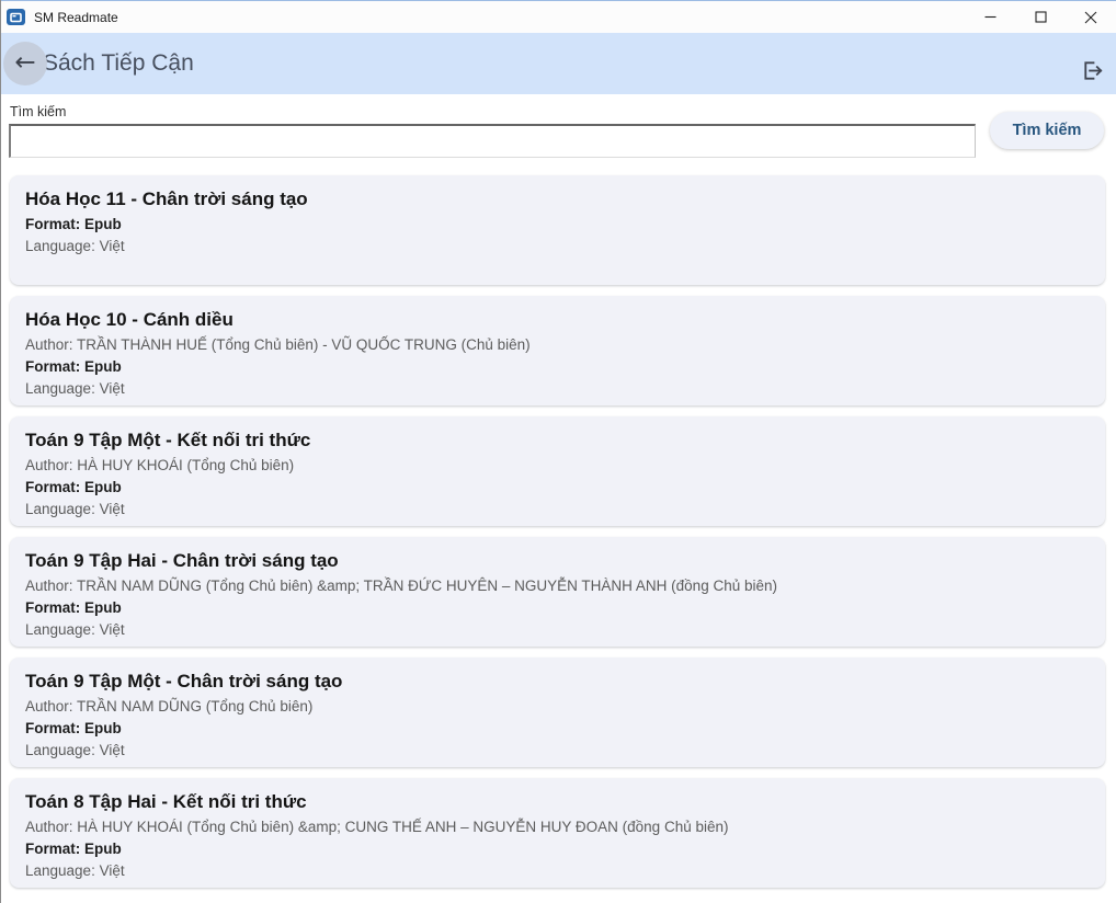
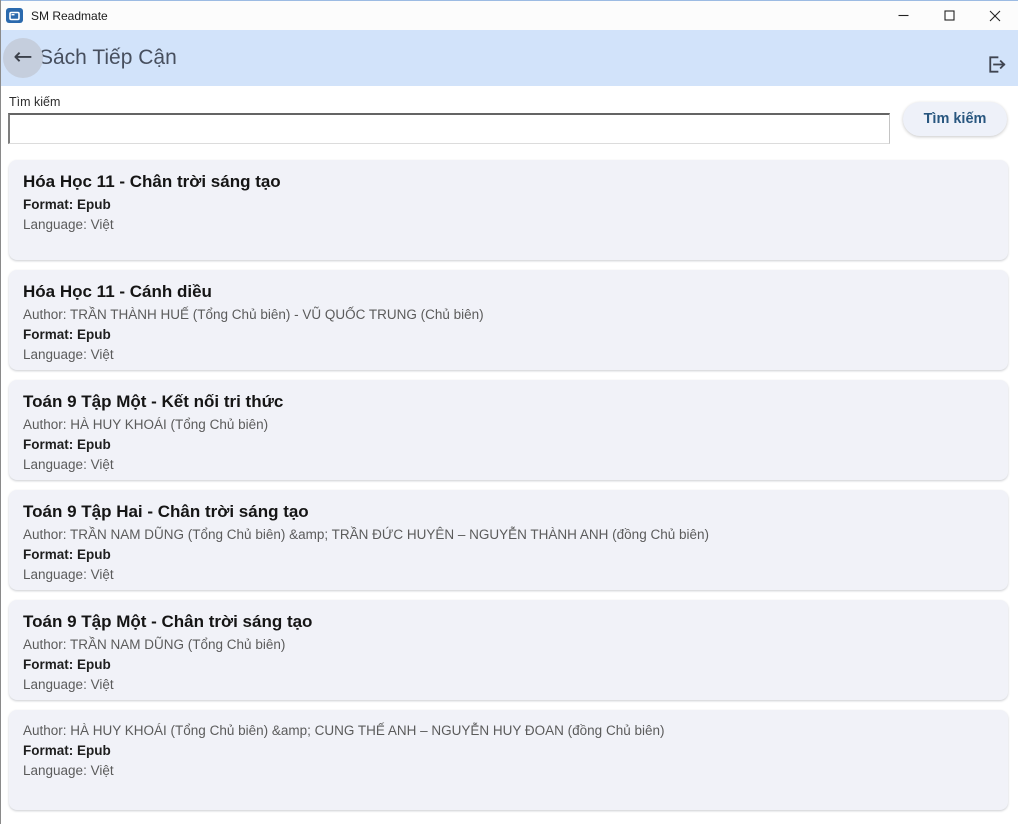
  SM Readmate
  ←
  Sách Tiếp Cận
  Tìm kiếm
  Tìm kiếm
  Hóa Học 11 - Chân trời sáng tạo
  Format: Epub
  Language: Việt
- Hóa Học 10 - Cánh diều
+ Hóa Học 11 - Cánh diều
  Author: TRẦN THÀNH HUẾ (Tổng Chủ biên) - VŨ QUỐC TRUNG (Chủ biên)
  Format: Epub
  Language: Việt
  Toán 9 Tập Một - Kết nối tri thức
  Author: HÀ HUY KHOÁI (Tổng Chủ biên)
  Format: Epub
  Language: Việt
  Toán 9 Tập Hai - Chân trời sáng tạo
  Author: TRẦN NAM DŨNG (Tổng Chủ biên) &amp; TRẦN ĐỨC HUYÊN – NGUYỄN THÀNH ANH (đồng Chủ biên)
  Format: Epub
  Language: Việt
  Toán 9 Tập Một - Chân trời sáng tạo
  Author: TRẦN NAM DŨNG (Tổng Chủ biên)
  Format: Epub
  Language: Việt
- Toán 8 Tập Hai - Kết nối tri thức
  Author: HÀ HUY KHOÁI (Tổng Chủ biên) &amp; CUNG THẾ ANH – NGUYỄN HUY ĐOAN (đồng Chủ biên)
  Format: Epub
  Language: Việt
